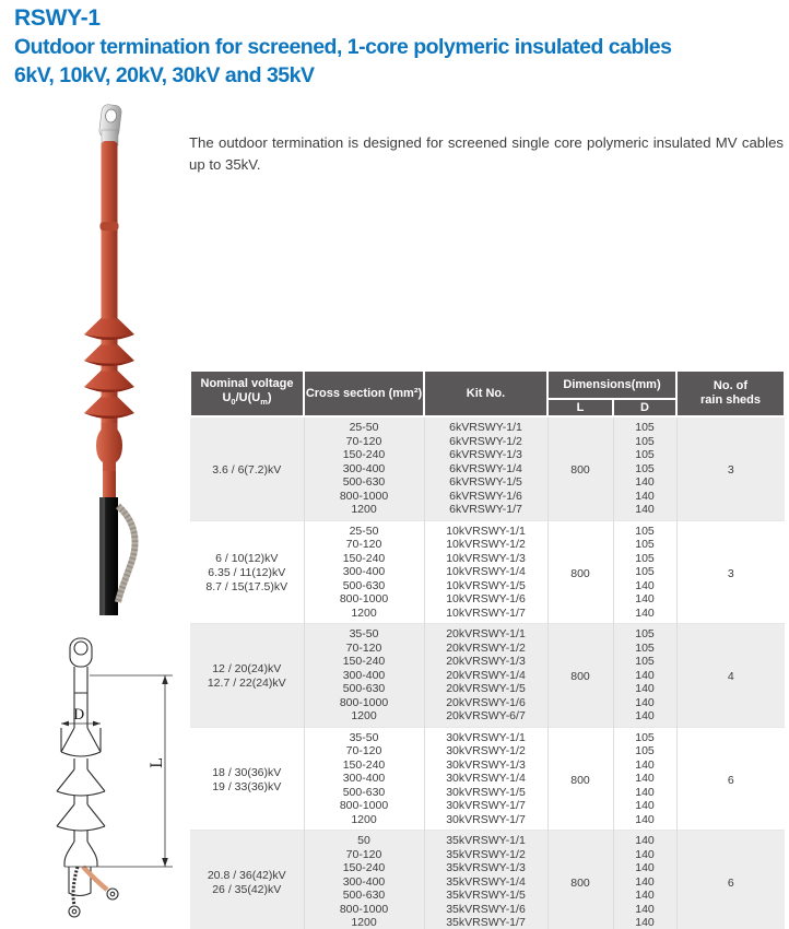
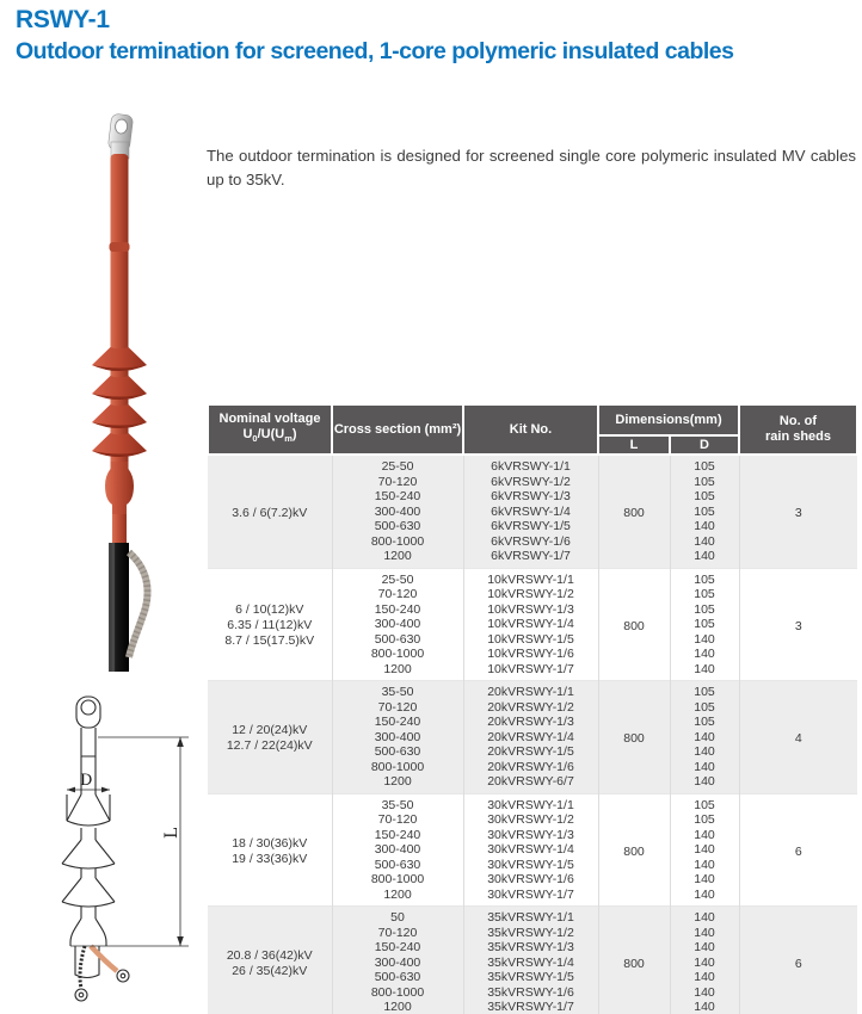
  RSWY-1
  Outdoor termination for screened, 1-core polymeric insulated cables
- 6kV, 10kV, 20kV, 30kV and 35kV
  The outdoor termination is designed for screened single core polymeric insulated MV cables up to 35kV.
  D
  Nominal voltage U0/U(Um)	Cross section (mm²)	Kit No.	Dimensions(mm)	No. of rain sheds
  L	D
  3.6 / 6(7.2)kV	25-50	6kVRSWY-1/1	800	105	3
  70-120	6kVRSWY-1/2	105
  150-240	6kVRSWY-1/3	105
  300-400	6kVRSWY-1/4	105
  500-630	6kVRSWY-1/5	140
  800-1000	6kVRSWY-1/6	140
  1200	6kVRSWY-1/7	140
  6 / 10(12)kV 6.35 / 11(12)kV 8.7 / 15(17.5)kV	25-50	10kVRSWY-1/1	800	105	3
  70-120	10kVRSWY-1/2	105
  150-240	10kVRSWY-1/3	105
  300-400	10kVRSWY-1/4	105
  500-630	10kVRSWY-1/5	140
  800-1000	10kVRSWY-1/6	140
  1200	10kVRSWY-1/7	140
  12 / 20(24)kV 12.7 / 22(24)kV	35-50	20kVRSWY-1/1	800	105	4
  70-120	20kVRSWY-1/2	105
  150-240	20kVRSWY-1/3	105
  300-400	20kVRSWY-1/4	140
  500-630	20kVRSWY-1/5	140
  800-1000	20kVRSWY-1/6	140
  1200	20kVRSWY-6/7	140
  18 / 30(36)kV 19 / 33(36)kV	35-50	30kVRSWY-1/1	800	105	6
  70-120	30kVRSWY-1/2	105
  150-240	30kVRSWY-1/3	140
  300-400	30kVRSWY-1/4	140
  500-630	30kVRSWY-1/5	140
- 800-1000	30kVRSWY-1/7	140
+ 800-1000	30kVRSWY-1/6	140
  1200	30kVRSWY-1/7	140
  20.8 / 36(42)kV 26 / 35(42)kV	50	35kVRSWY-1/1	800	140	6
  70-120	35kVRSWY-1/2	140
  150-240	35kVRSWY-1/3	140
  300-400	35kVRSWY-1/4	140
  500-630	35kVRSWY-1/5	140
  800-1000	35kVRSWY-1/6	140
  1200	35kVRSWY-1/7	140
